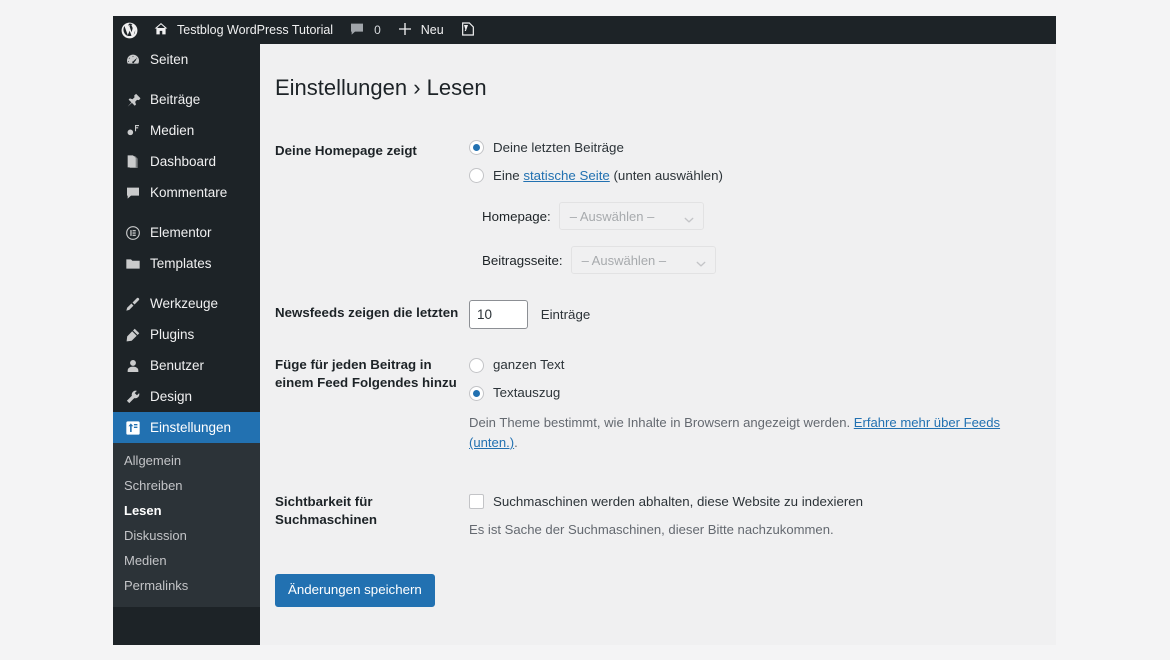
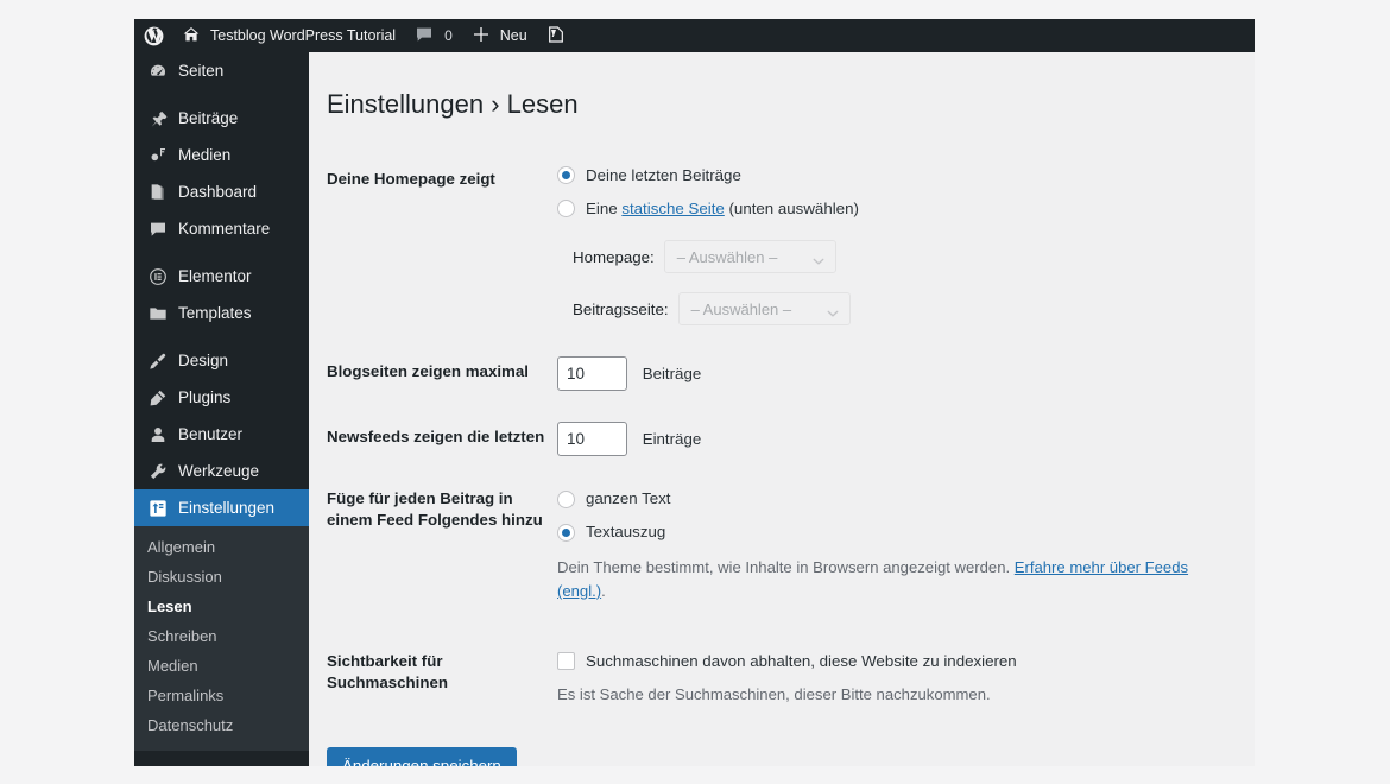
  Testblog WordPress Tutorial
  0
  Neu
  Seiten
  Beiträge
  Medien
  Dashboard
  Kommentare
  Elementor
  Templates
- Werkzeuge
+ Design
  Plugins
  Benutzer
- Design
+ Werkzeuge
  Einstellungen
  Allgemein
- Schreiben
+ Diskussion
  Lesen
- Diskussion
+ Schreiben
  Medien
  Permalinks
+ Datenschutz
  Einstellungen › Lesen
  Deine Homepage zeigt	Deine letzten Beiträge Eine statische Seite (unten auswählen) Homepage: – Auswählen – Beitragsseite: – Auswählen –
+ Blogseiten zeigen maximal	10 Beiträge
  Newsfeeds zeigen die letzten	10 Einträge
- Füge für jeden Beitrag in einem Feed Folgendes hinzu	ganzen Text Textauszug Dein Theme bestimmt, wie Inhalte in Browsern angezeigt werden. Erfahre mehr über Feeds (unten.).
+ Füge für jeden Beitrag in einem Feed Folgendes hinzu	ganzen Text Textauszug Dein Theme bestimmt, wie Inhalte in Browsern angezeigt werden. Erfahre mehr über Feeds (engl.).
- Sichtbarkeit für Suchmaschinen	Suchmaschinen werden abhalten, diese Website zu indexieren Es ist Sache der Suchmaschinen, dieser Bitte nachzukommen.
+ Sichtbarkeit für Suchmaschinen	Suchmaschinen davon abhalten, diese Website zu indexieren Es ist Sache der Suchmaschinen, dieser Bitte nachzukommen.
  Änderungen speichern
